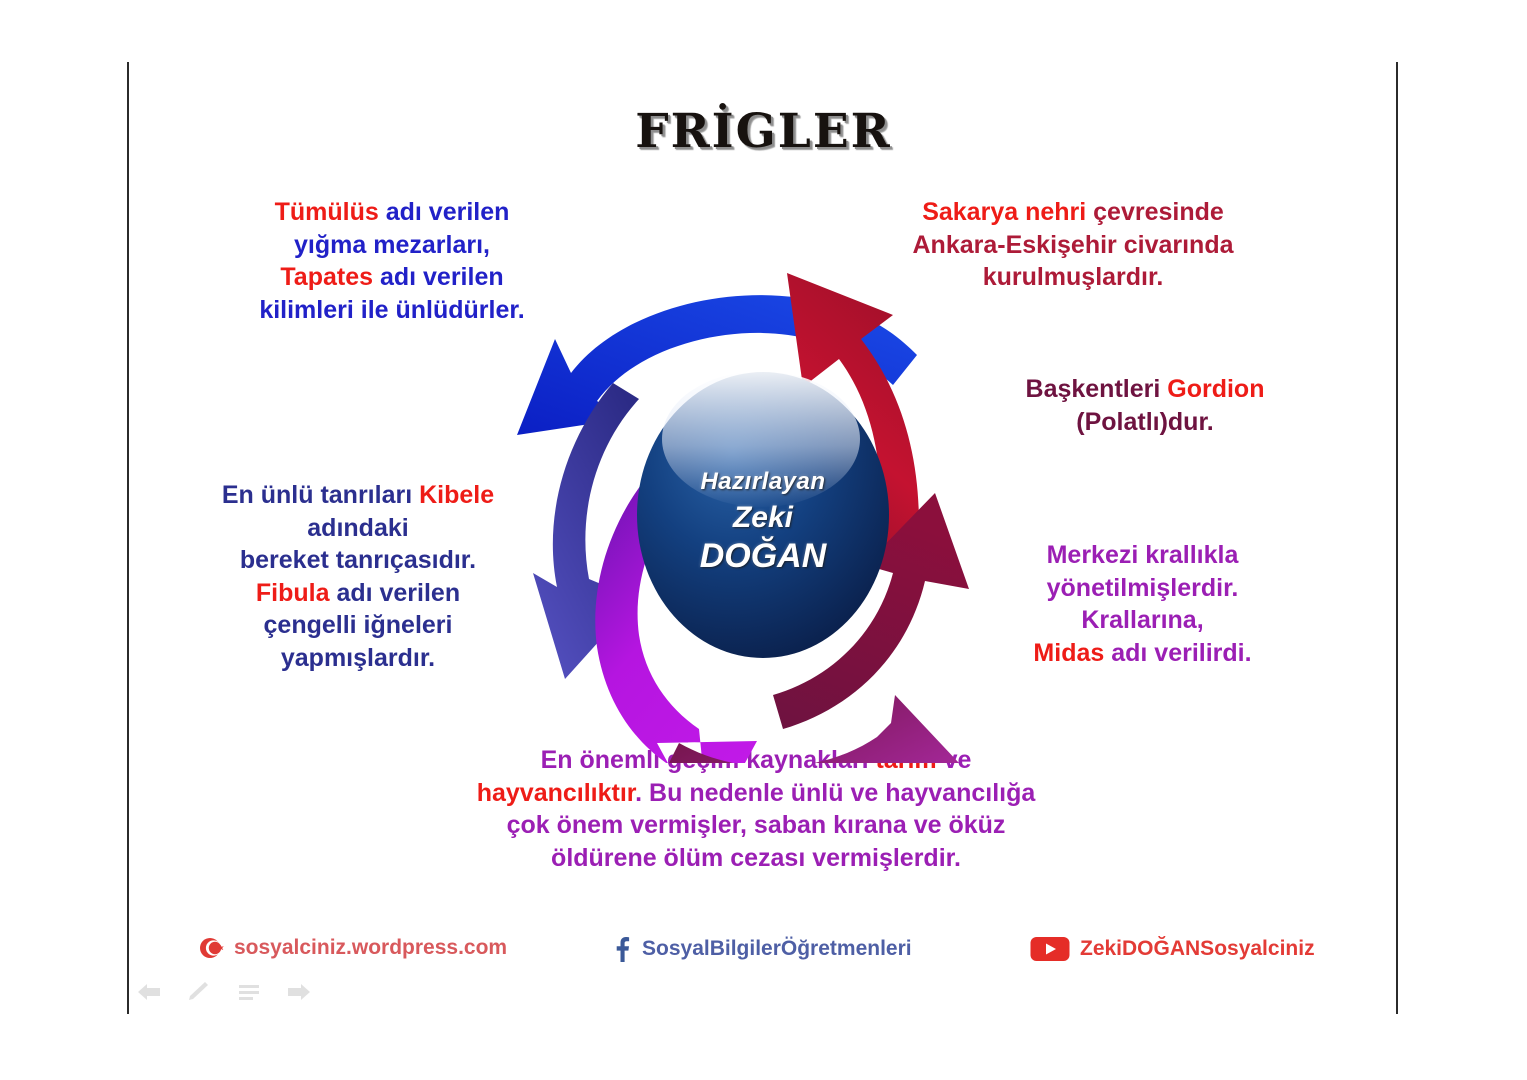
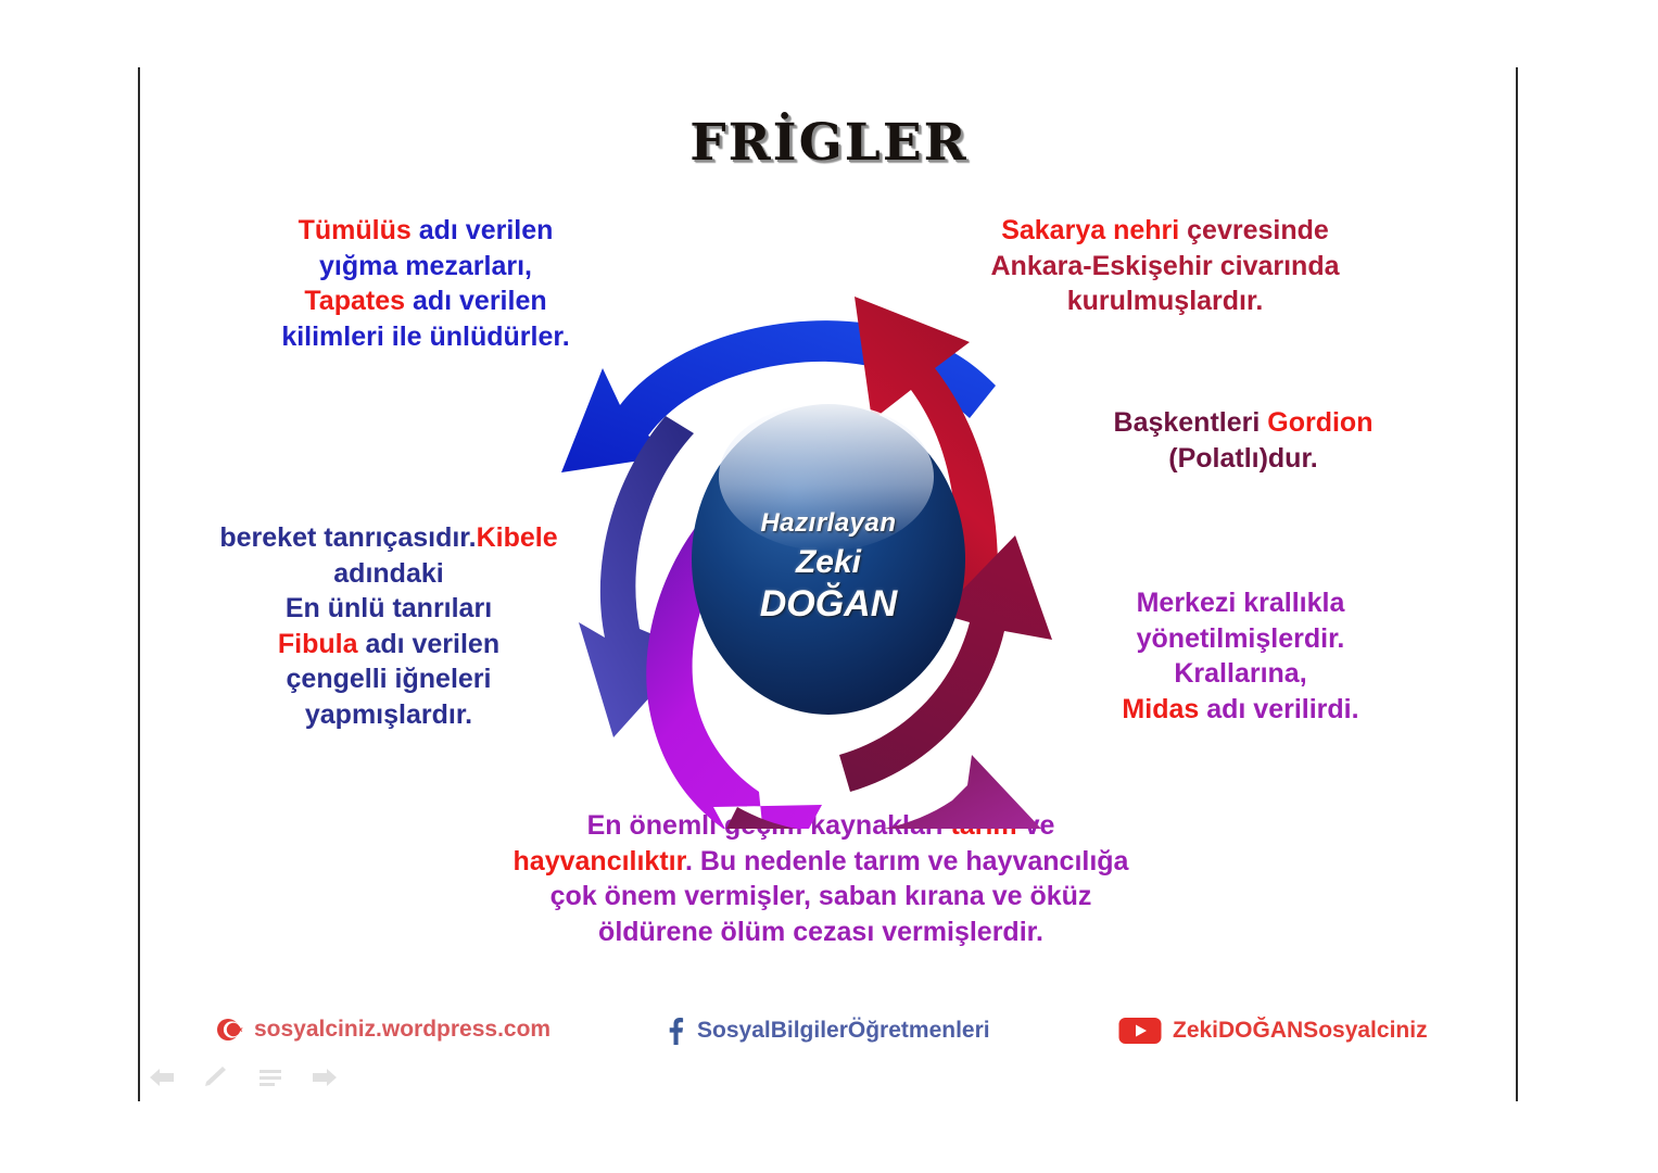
  FRİGLER
  Tümülüs adı verilen
  yığma mezarları,
  Tapates adı verilen
  kilimleri ile ünlüdürler.
  Sakarya nehri çevresinde
  Ankara-Eskişehir civarında
  kurulmuşlardır.
  Başkentleri Gordion
  (Polatlı)dur.
- En ünlü tanrıları Kibele
+ bereket tanrıçasıdır.Kibele
  adındaki
- bereket tanrıçasıdır.
+ En ünlü tanrıları
  Fibula adı verilen
  çengelli iğneleri
  yapmışlardır.
  Merkezi krallıkla
  yönetilmişlerdir.
  Krallarına,
  Midas adı verilirdi.
- hayvancılıktır. Bu nedenle ünlü ve hayvancılığa
+ hayvancılıktır. Bu nedenle tarım ve hayvancılığa
  çok önem vermişler, saban kırana ve öküz
  öldürene ölüm cezası vermişlerdir.
  Hazırlayan
  Zeki
  DOĞAN
  sosyalciniz.wordpress.com
  SosyalBilgilerÖğretmenleri
  ZekiDOĞANSosyalciniz
